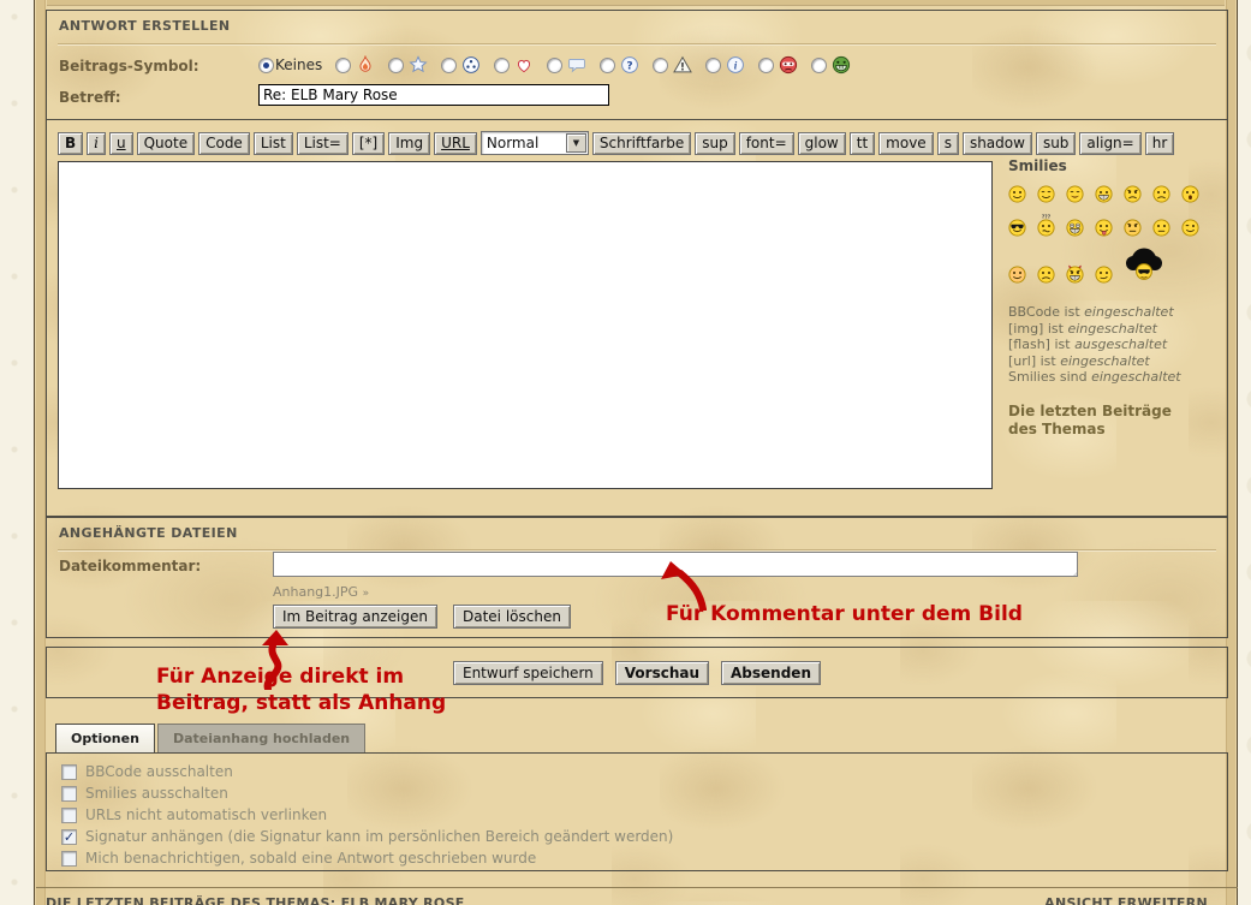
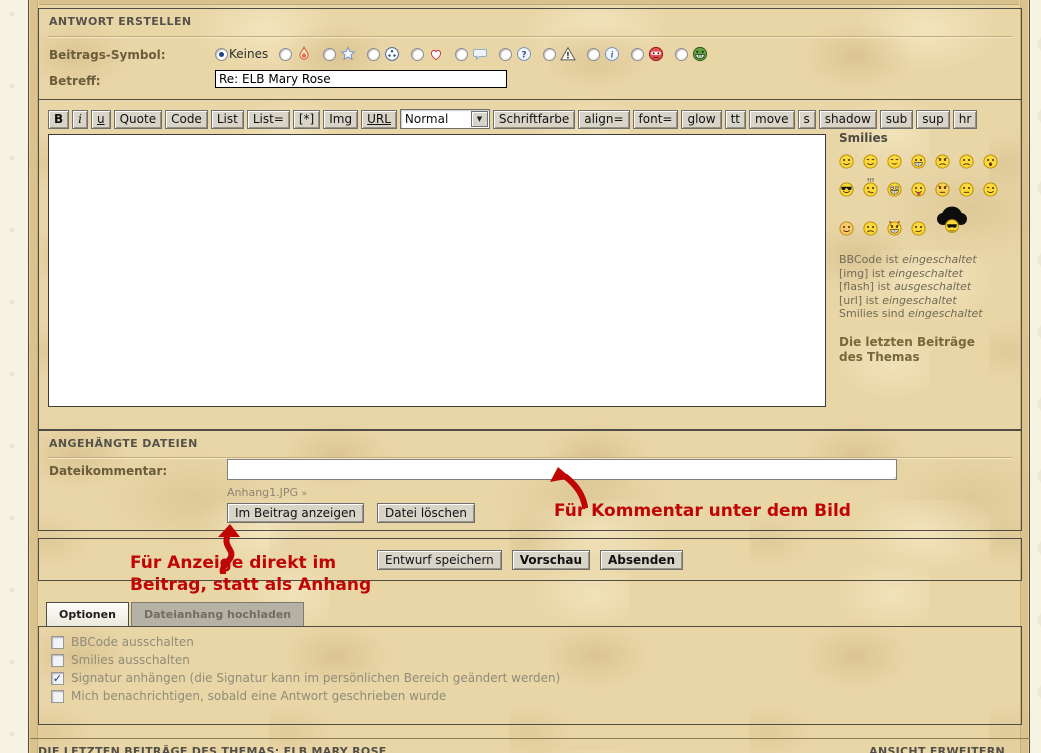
  ANTWORT ERSTELLEN
  Beitrags-Symbol:
  Keines
  ?
  !
  i
  Betreff:
  Re: ELB Mary Rose
  B
  i
  u
  Quote
  Code
  List
  List=
  [*]
  Img
  URL
  Normal
  ▼
  Schriftfarbe
- sup
+ align=
  font=
  glow
  tt
  move
  s
  shadow
  sub
- align=
+ sup
  hr
  Smilies
  BBCode ist eingeschaltet
  [img] ist eingeschaltet
  [flash] ist ausgeschaltet
  [url] ist eingeschaltet
  Smilies sind eingeschaltet
  Die letzten Beiträge des Themas
  ANGEHÄNGTE DATEIEN
  Dateikommentar:
  Anhang1.JPG »
  Im Beitrag anzeigen
  Datei löschen
  Entwurf speichern
  Vorschau
  Absenden
  Für Kommentar unter dem Bild
  Für Anzeige direkt im
  Beitrag, statt als Anhang
  Optionen
  Dateianhang hochladen
  BBCode ausschalten
  Smilies ausschalten
- URLs nicht automatisch verlinken
  ✓
  Signatur anhängen (die Signatur kann im persönlichen Bereich geändert werden)
  Mich benachrichtigen, sobald eine Antwort geschrieben wurde
  DIE LETZTEN BEITRÄGE DES THEMAS: ELB MARY ROSE
  ANSICHT ERWEITERN
